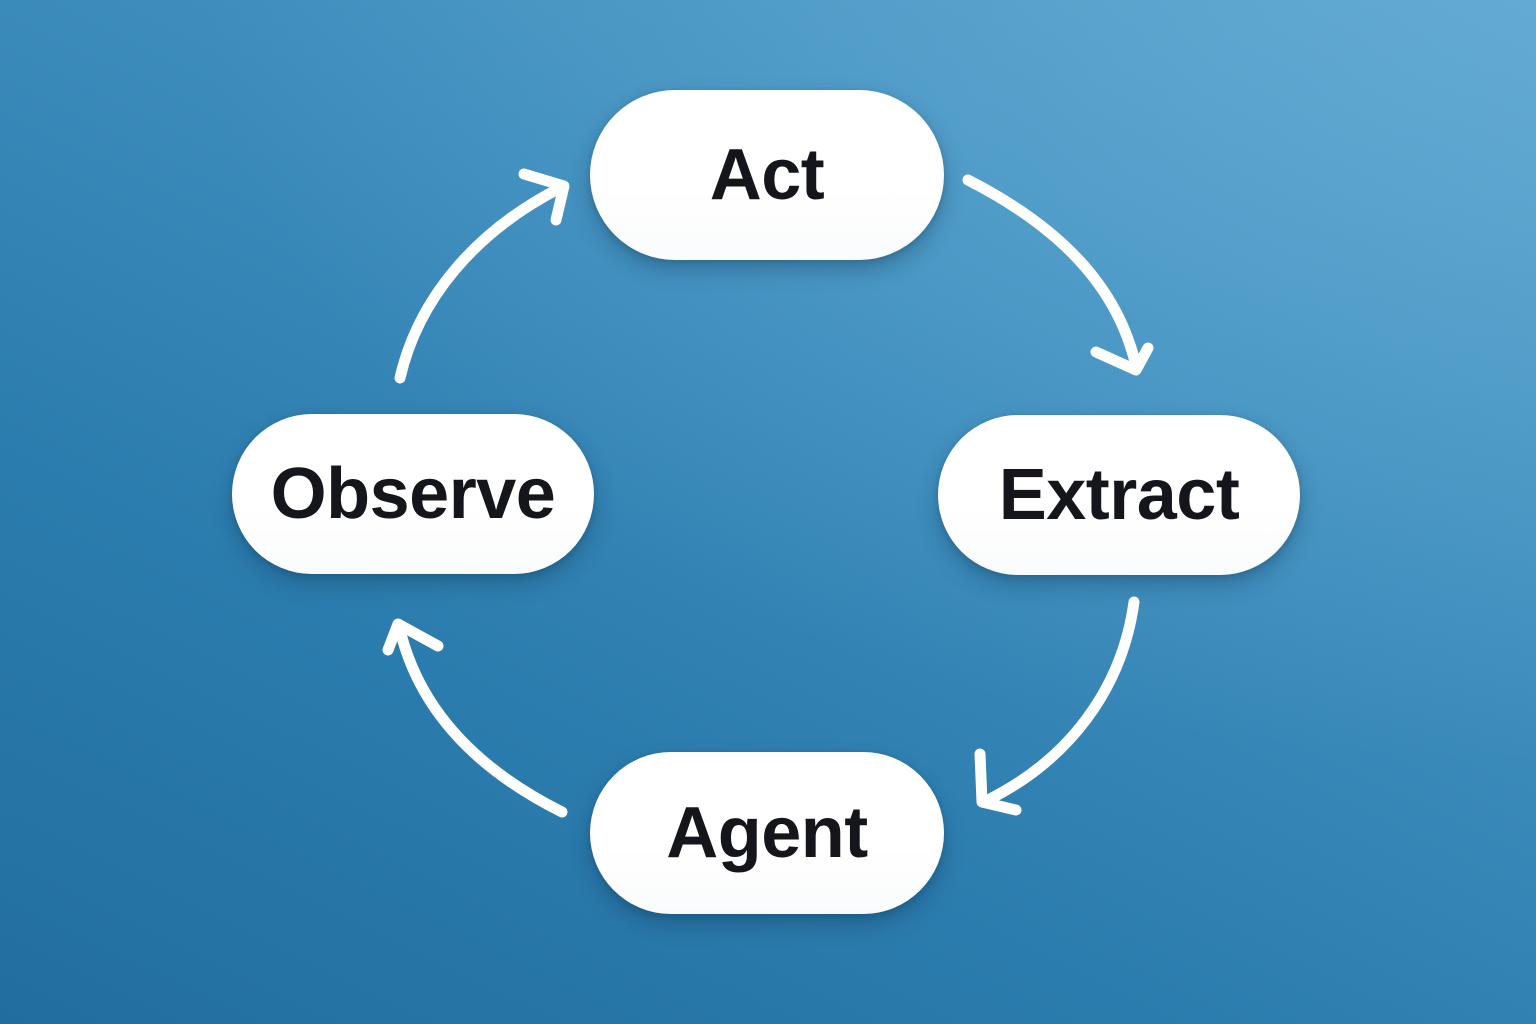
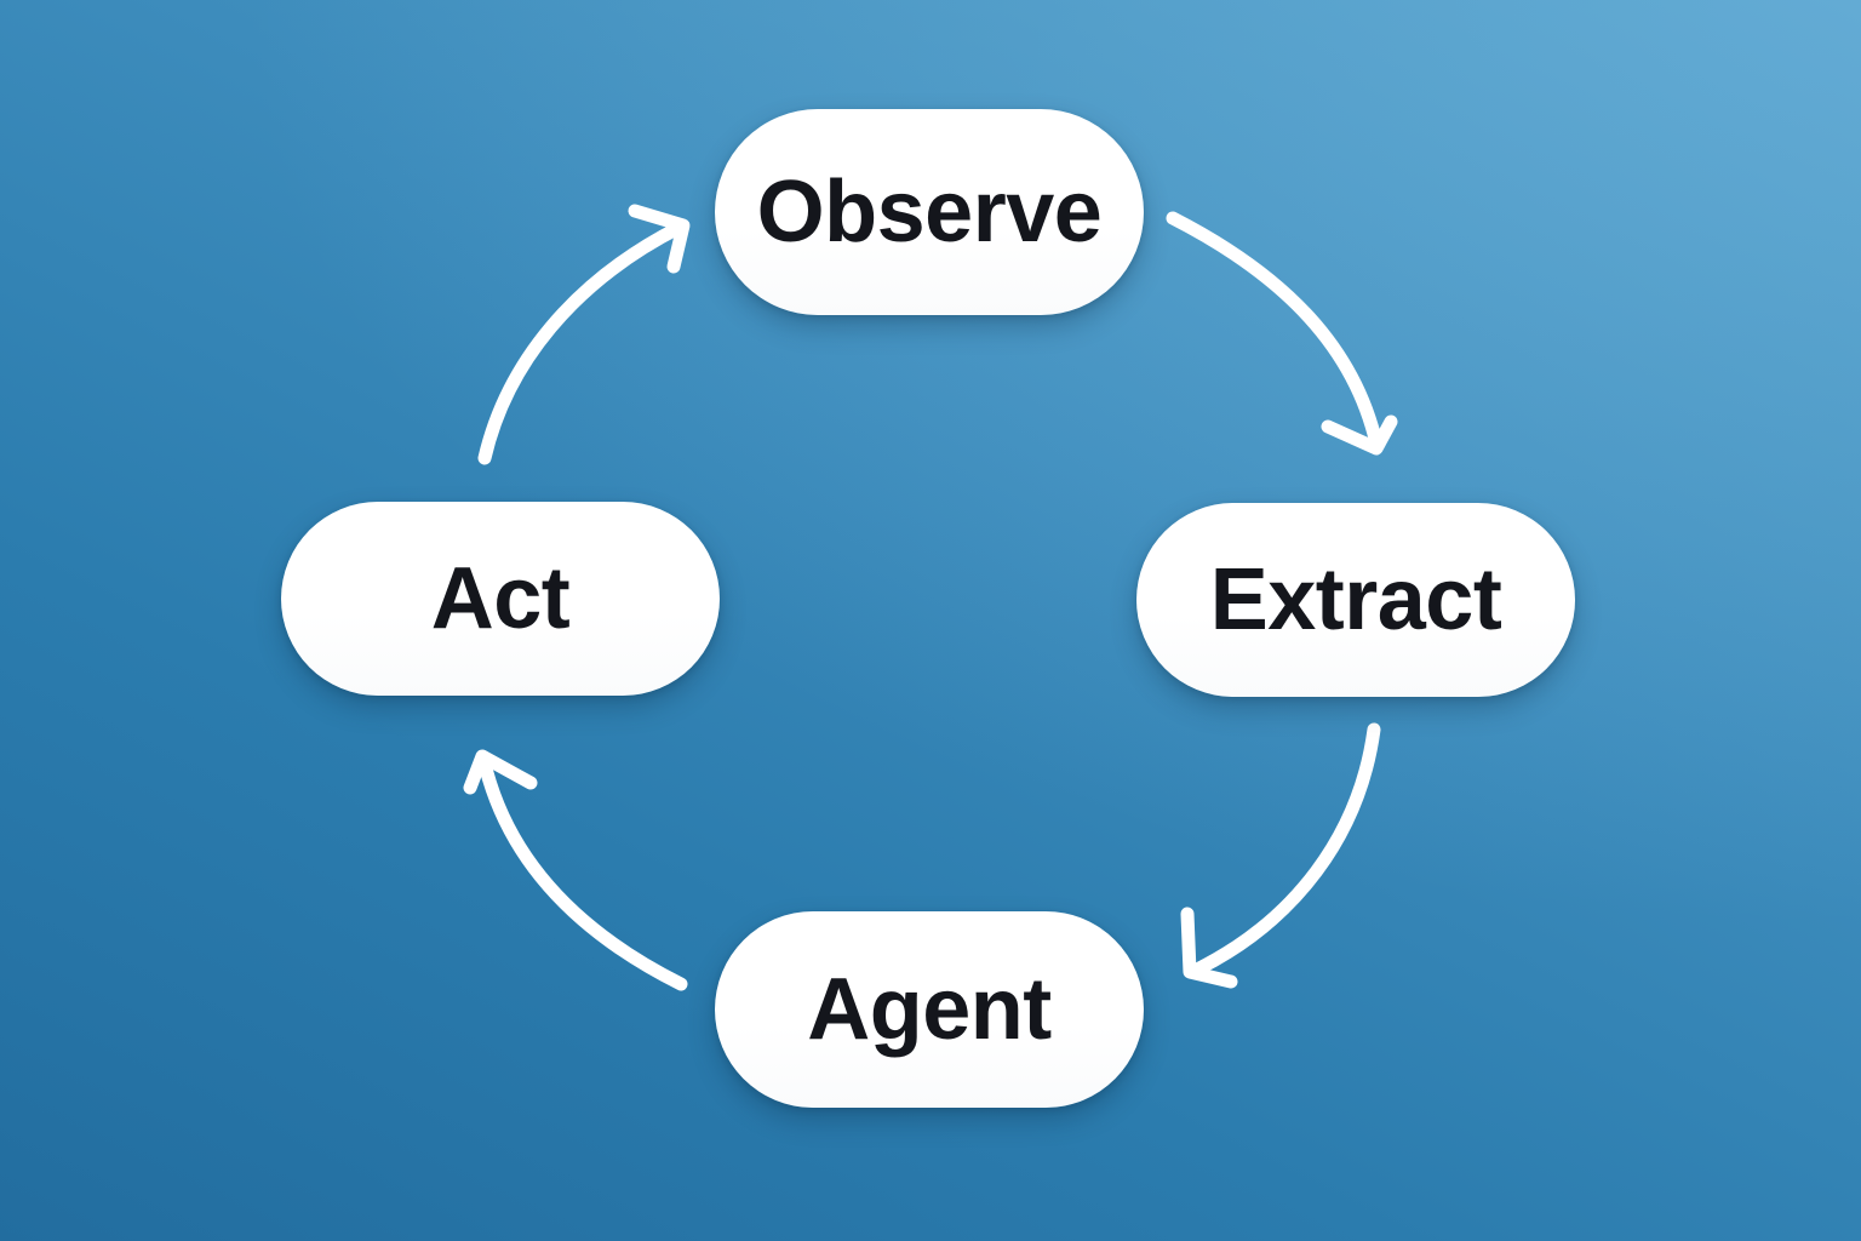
- Act
+ Observe
  Extract
  Agent
- Observe
+ Act
